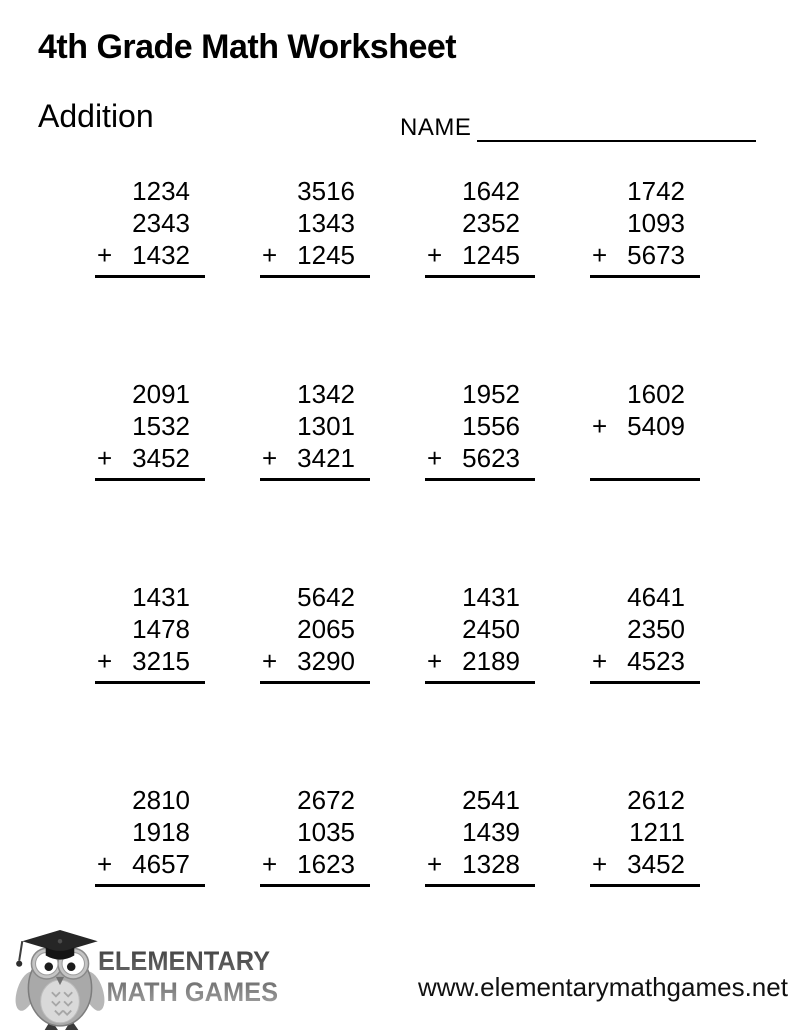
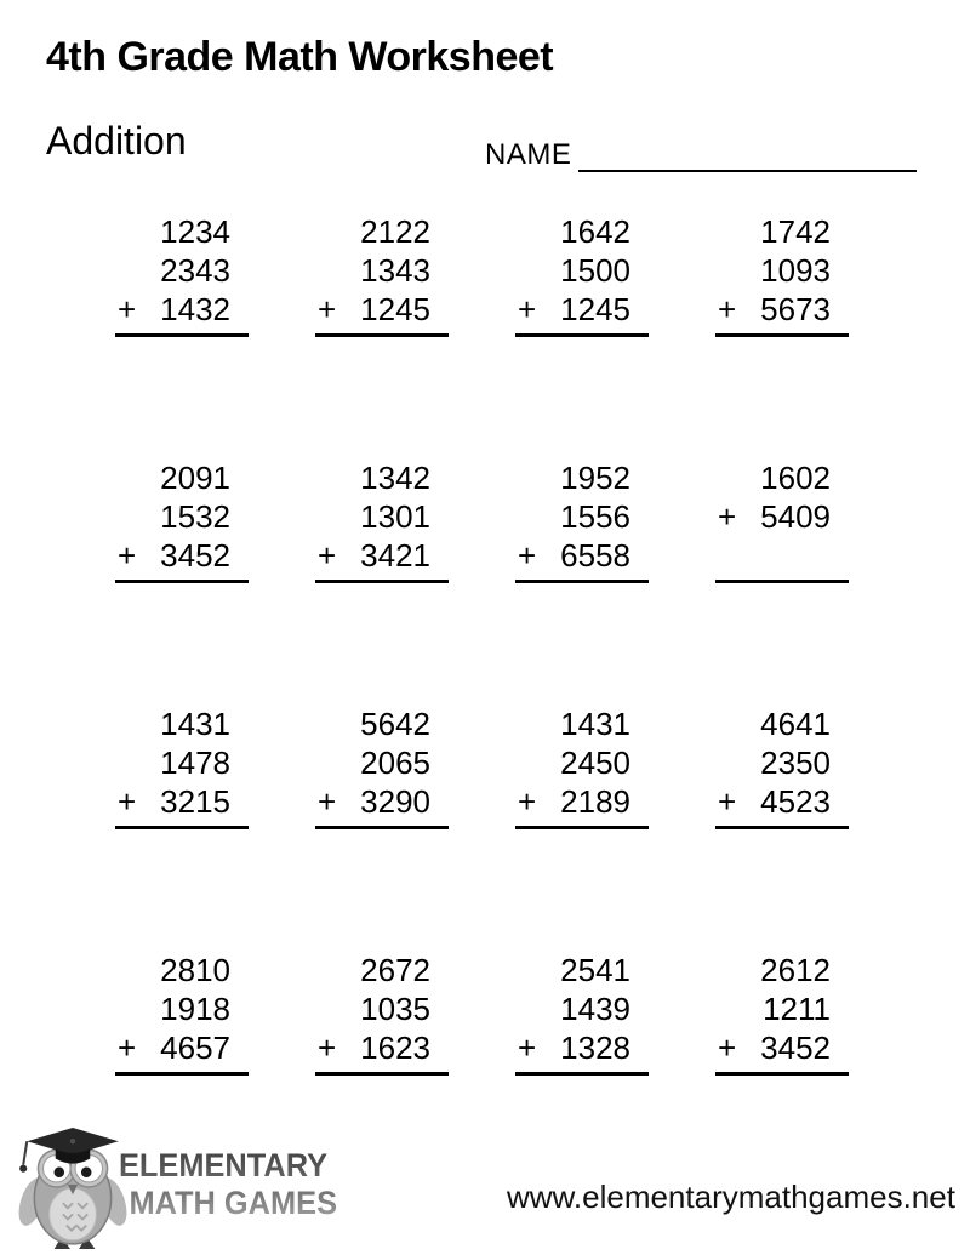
  4th Grade Math Worksheet
  Addition
  NAME
  1234
  2343
  +
  1432
- 3516
+ 2122
  1343
  +
  1245
  1642
- 2352
+ 1500
  +
  1245
  1742
  1093
  +
  5673
  2091
  1532
  +
  3452
  1342
  1301
  +
  3421
  1952
  1556
  +
- 5623
+ 6558
  1602
  +
  5409
  1431
  1478
  +
  3215
  5642
  2065
  +
  3290
  1431
  2450
  +
  2189
  4641
  2350
  +
  4523
  2810
  1918
  +
  4657
  2672
  1035
  +
  1623
  2541
  1439
  +
  1328
  2612
  1211
  +
  3452
  ELEMENTARY
  MATH GAMES
  www.elementarymathgames.net
